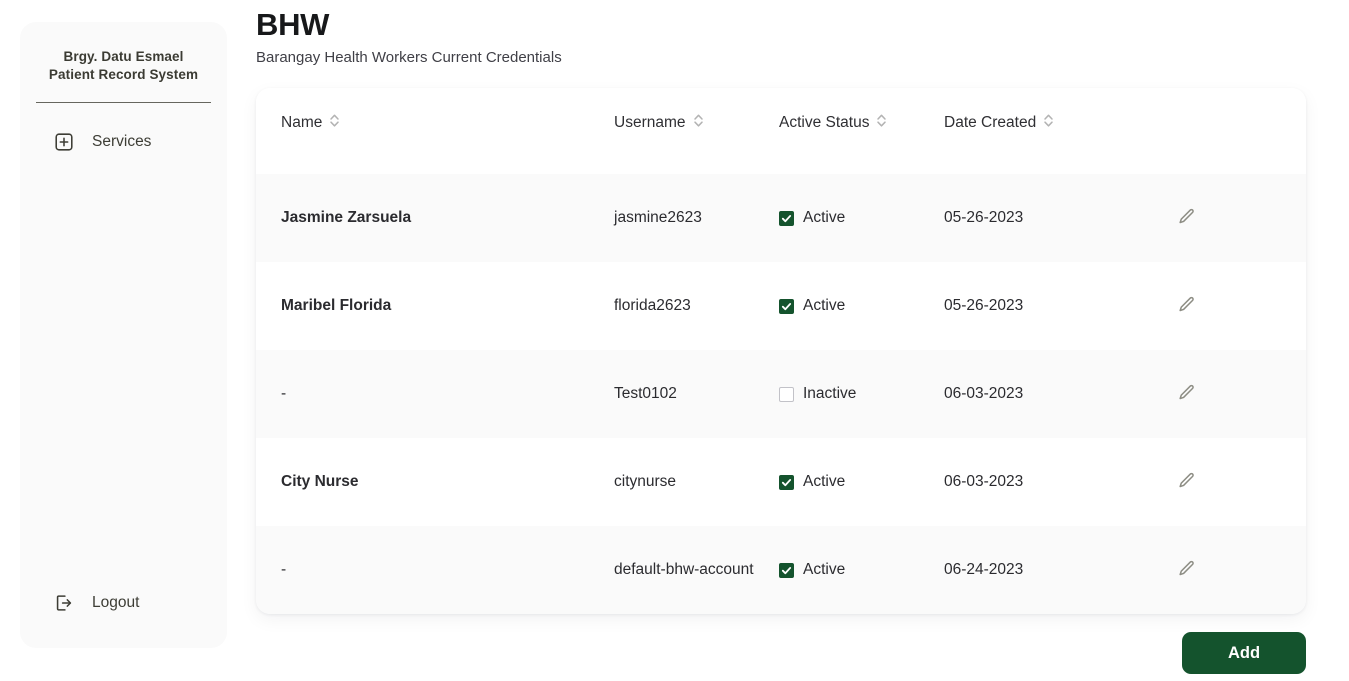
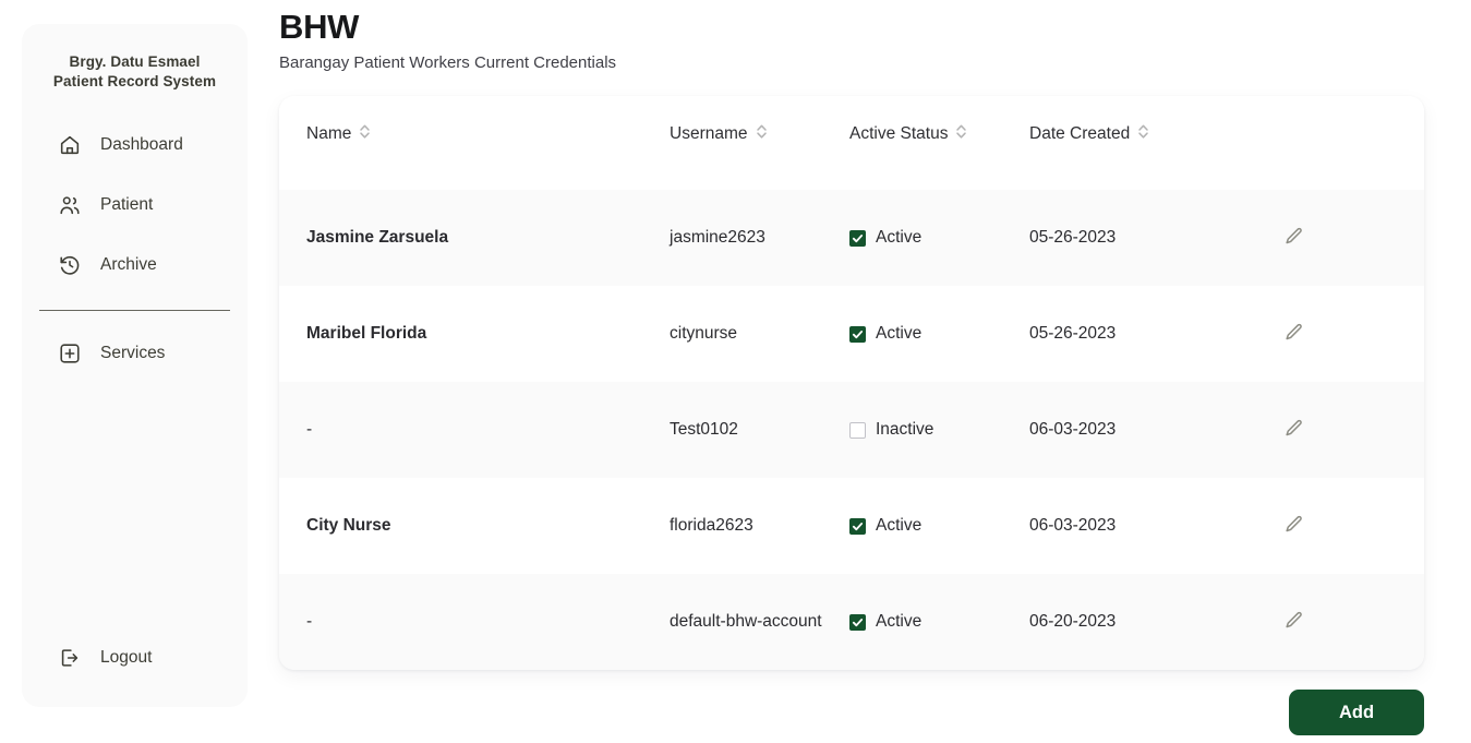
  Brgy. Datu Esmael
  Patient Record System
+ Dashboard
+ Patient
+ Archive
  Services
  Logout
  BHW
- Barangay Health Workers Current Credentials
+ Barangay Patient Workers Current Credentials
  Name	Username	Active Status	Date Created
  Jasmine Zarsuela	jasmine2623	Active	05-26-2023
- Maribel Florida	florida2623	Active	05-26-2023
+ Maribel Florida	citynurse	Active	05-26-2023
  -	Test0102	Inactive	06-03-2023
- City Nurse	citynurse	Active	06-03-2023
+ City Nurse	florida2623	Active	06-03-2023
- -	default-bhw-account	Active	06-24-2023
+ -	default-bhw-account	Active	06-20-2023
  Add
